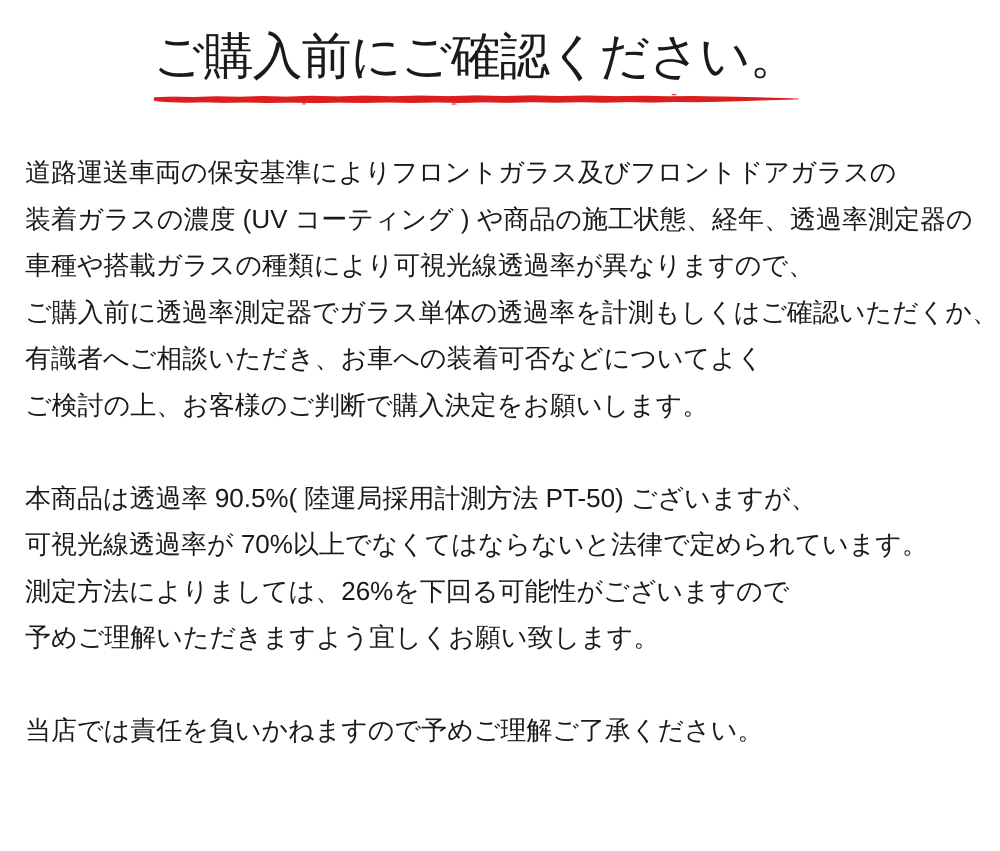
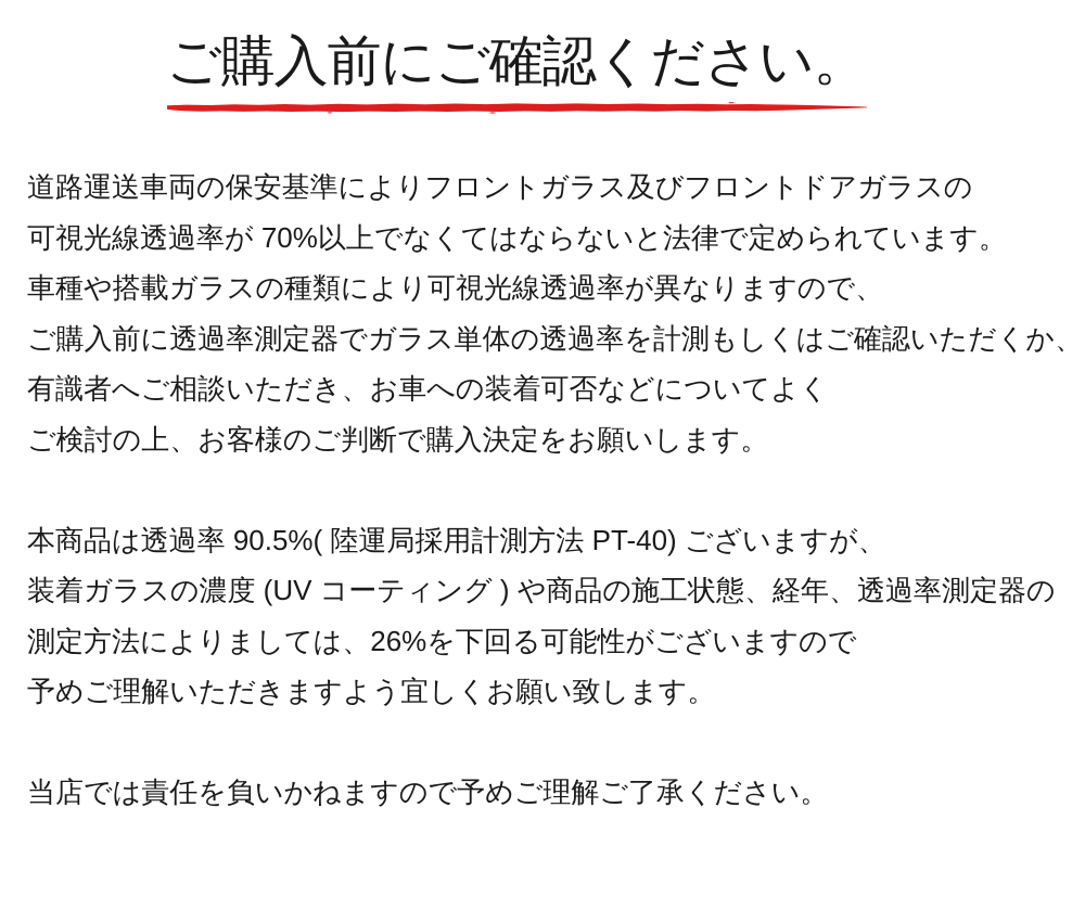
  ご購入前にご確認ください。
  道路運送車両の保安基準によりフロントガラス及びフロントドアガラスの
- 装着ガラスの濃度 (UV コーティング ) や商品の施工状態、経年、透過率測定器の
+ 可視光線透過率が 70%以上でなくてはならないと法律で定められています。
  車種や搭載ガラスの種類により可視光線透過率が異なりますので、
  ご購入前に透過率測定器でガラス単体の透過率を計測もしくはご確認いただくか、
  有識者へご相談いただき、お車への装着可否などについてよく
  ご検討の上、お客様のご判断で購入決定をお願いします。
- 本商品は透過率 90.5%( 陸運局採用計測方法 PT-50) ございますが、
+ 本商品は透過率 90.5%( 陸運局採用計測方法 PT-40) ございますが、
- 可視光線透過率が 70%以上でなくてはならないと法律で定められています。
+ 装着ガラスの濃度 (UV コーティング ) や商品の施工状態、経年、透過率測定器の
  測定方法によりましては、26%を下回る可能性がございますので
  予めご理解いただきますよう宜しくお願い致します。
  当店では責任を負いかねますので予めご理解ご了承ください。
